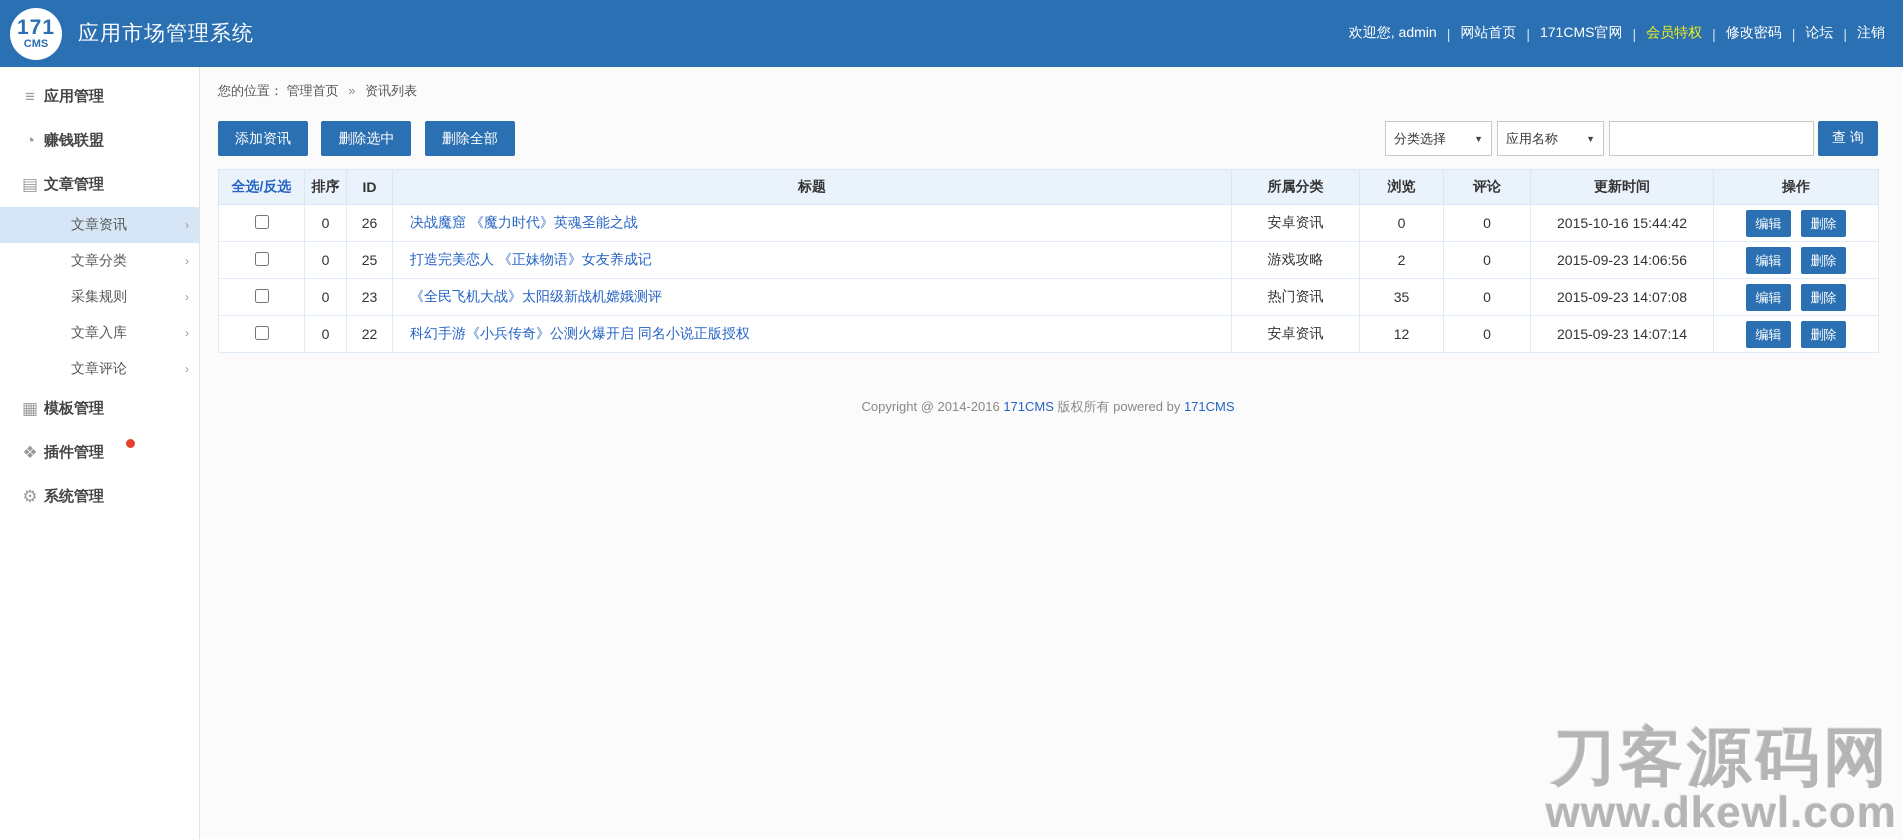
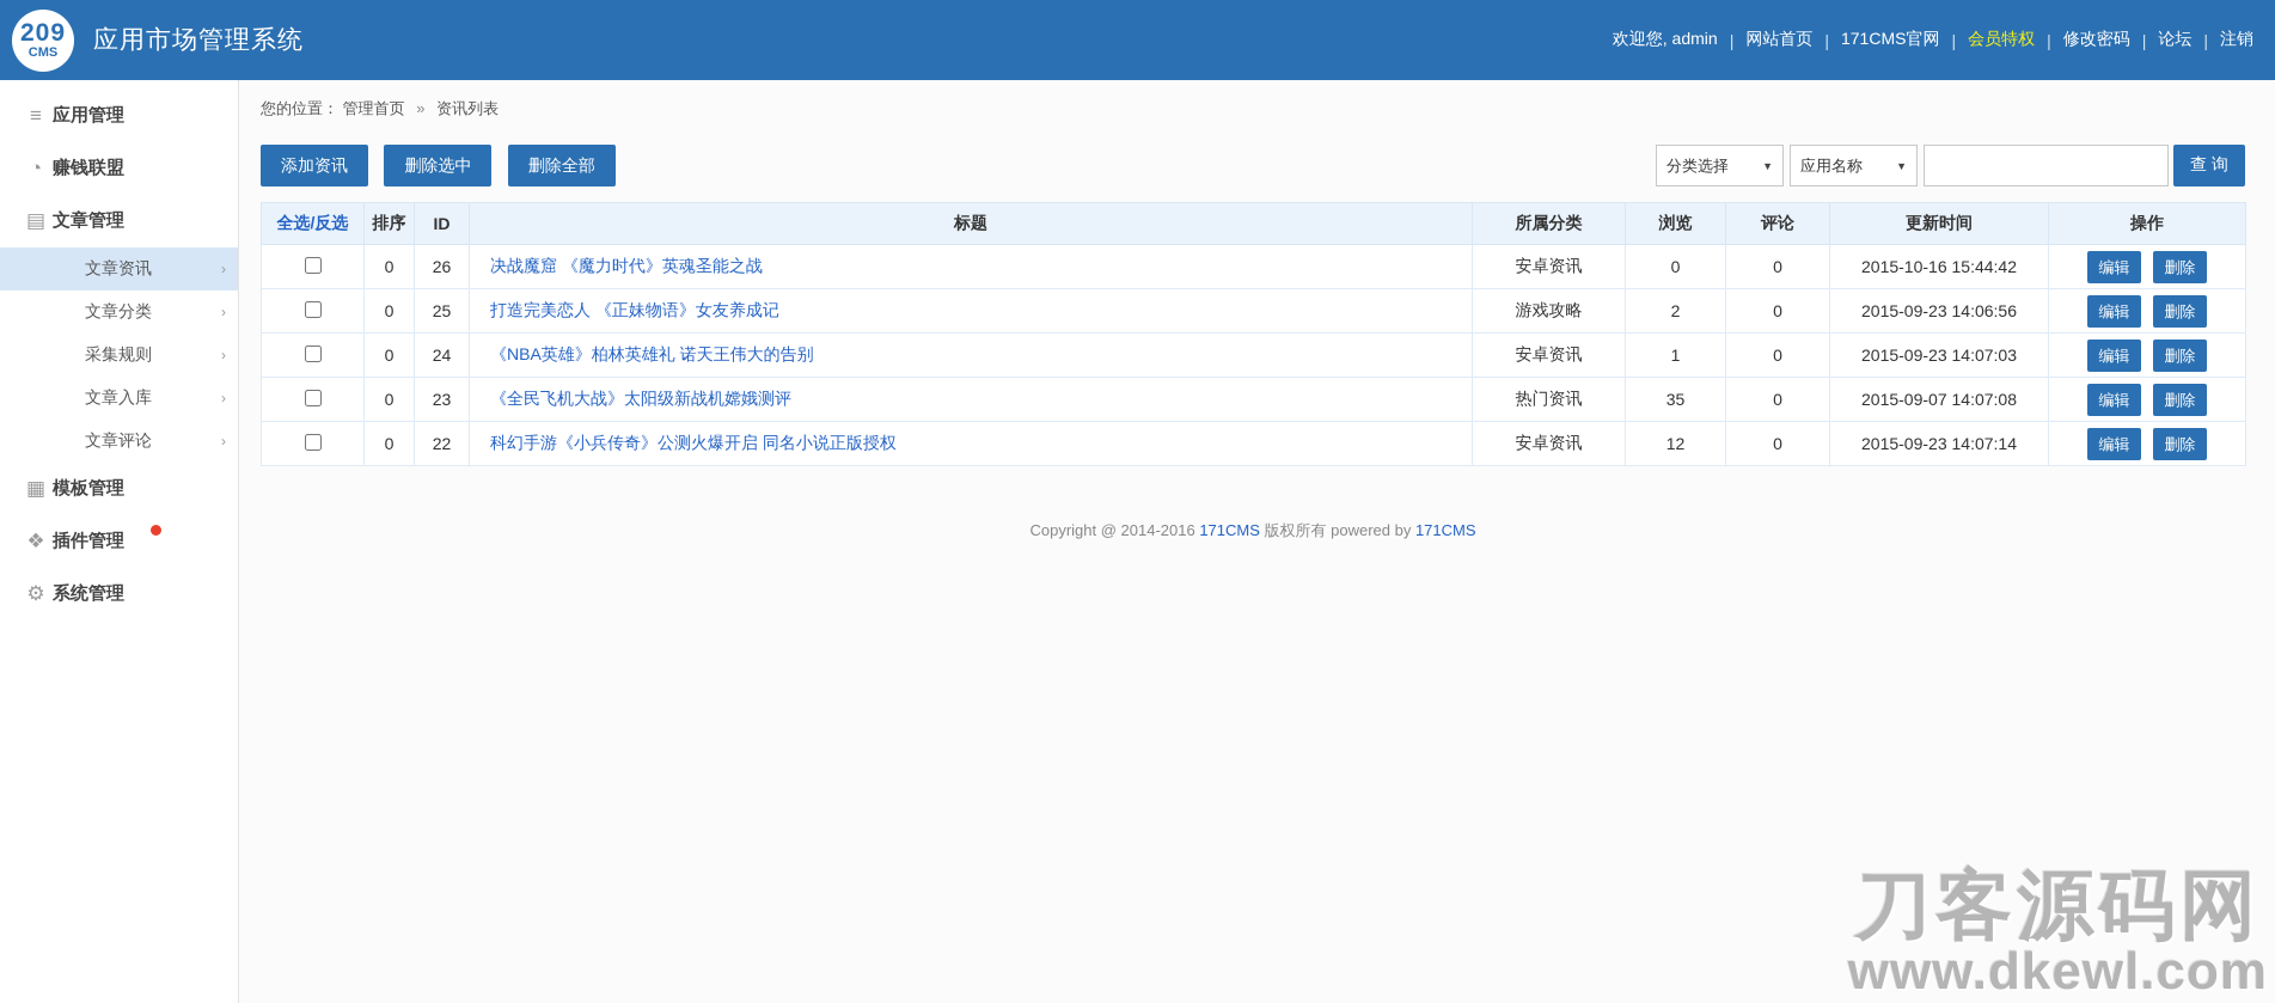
- 171
+ 209
  CMS
  应用市场管理系统
  欢迎您, admin
  |
  网站首页
  |
  171CMS官网
  |
  会员特权
  |
  修改密码
  |
  论坛
  |
  注销
  ≡
  应用管理
  ◔
  赚钱联盟
  ▤
  文章管理
  文章资讯
  ›
  文章分类
  ›
  采集规则
  ›
  文章入库
  ›
  文章评论
  ›
  ▦
  模板管理
  ❖
  插件管理
  ⚙
  系统管理
  您的位置： 管理首页 » 资讯列表
  添加资讯 删除选中 删除全部
  分类选择
  ▼
  应用名称
  ▼
  查 询
  全选/反选	排序	ID	标题	所属分类	浏览	评论	更新时间	操作
  	0	26	决战魔窟 《魔力时代》英魂圣能之战	安卓资讯	0	0	2015-10-16 15:44:42	编辑 删除
  	0	25	打造完美恋人 《正妹物语》女友养成记	游戏攻略	2	0	2015-09-23 14:06:56	编辑 删除
+ 	0	24	《NBA英雄》柏林英雄礼 诺天王伟大的告别	安卓资讯	1	0	2015-09-23 14:07:03	编辑 删除
- 	0	23	《全民飞机大战》太阳级新战机嫦娥测评	热门资讯	35	0	2015-09-23 14:07:08	编辑 删除
+ 	0	23	《全民飞机大战》太阳级新战机嫦娥测评	热门资讯	35	0	2015-09-07 14:07:08	编辑 删除
  	0	22	科幻手游《小兵传奇》公测火爆开启 同名小说正版授权	安卓资讯	12	0	2015-09-23 14:07:14	编辑 删除
  Copyright @ 2014-2016 171CMS 版权所有 powered by 171CMS
  刀客源码网
  www.dkewl.com
